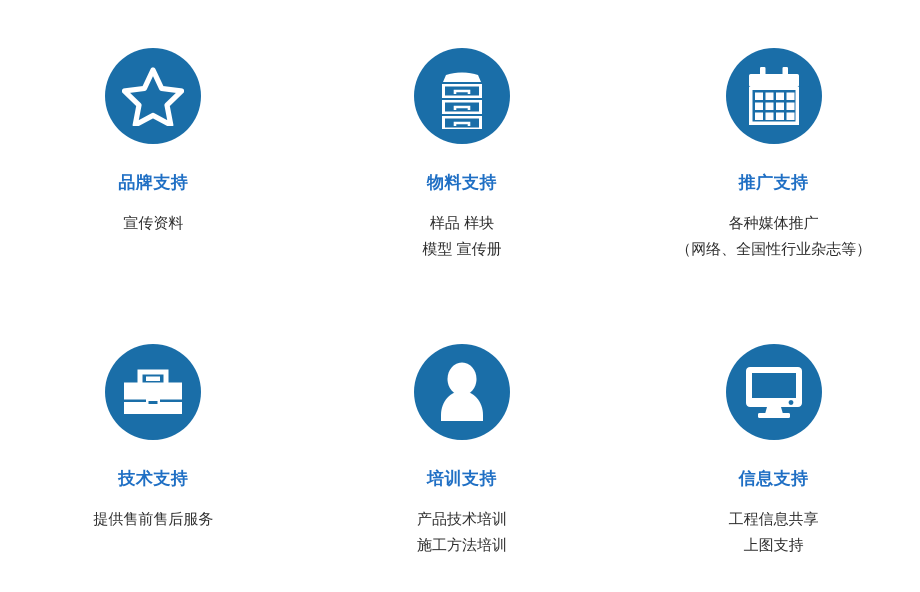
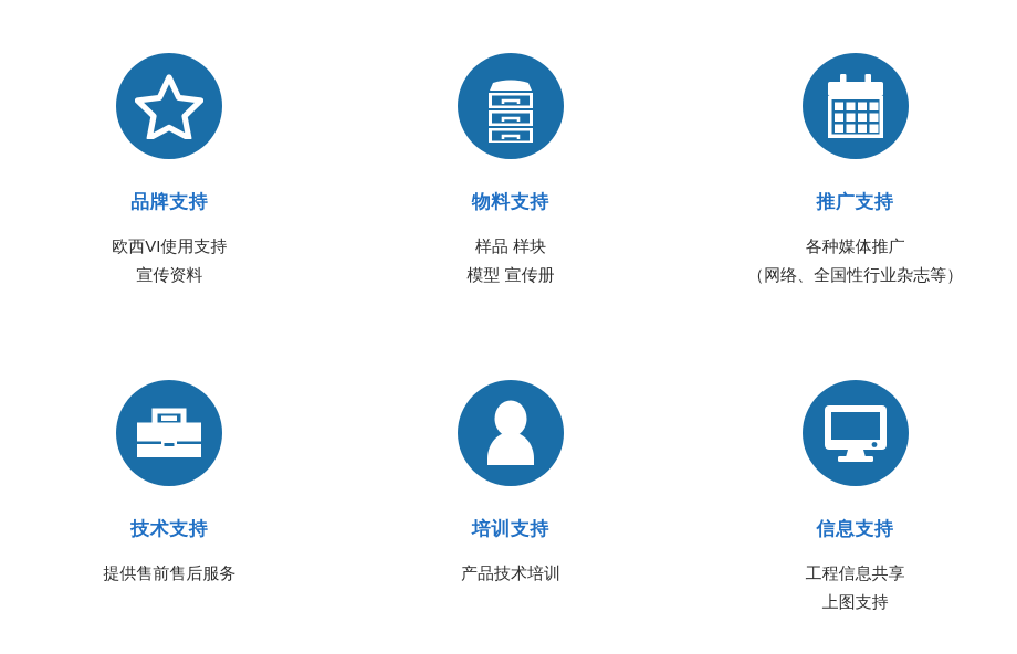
  品牌支持
+ 欧西VI使用支持
  宣传资料
  物料支持
  样品 样块
  模型 宣传册
  推广支持
  各种媒体推广
  （网络、全国性行业杂志等）
  技术支持
  提供售前售后服务
  培训支持
  产品技术培训
- 施工方法培训
  信息支持
  工程信息共享
  上图支持
